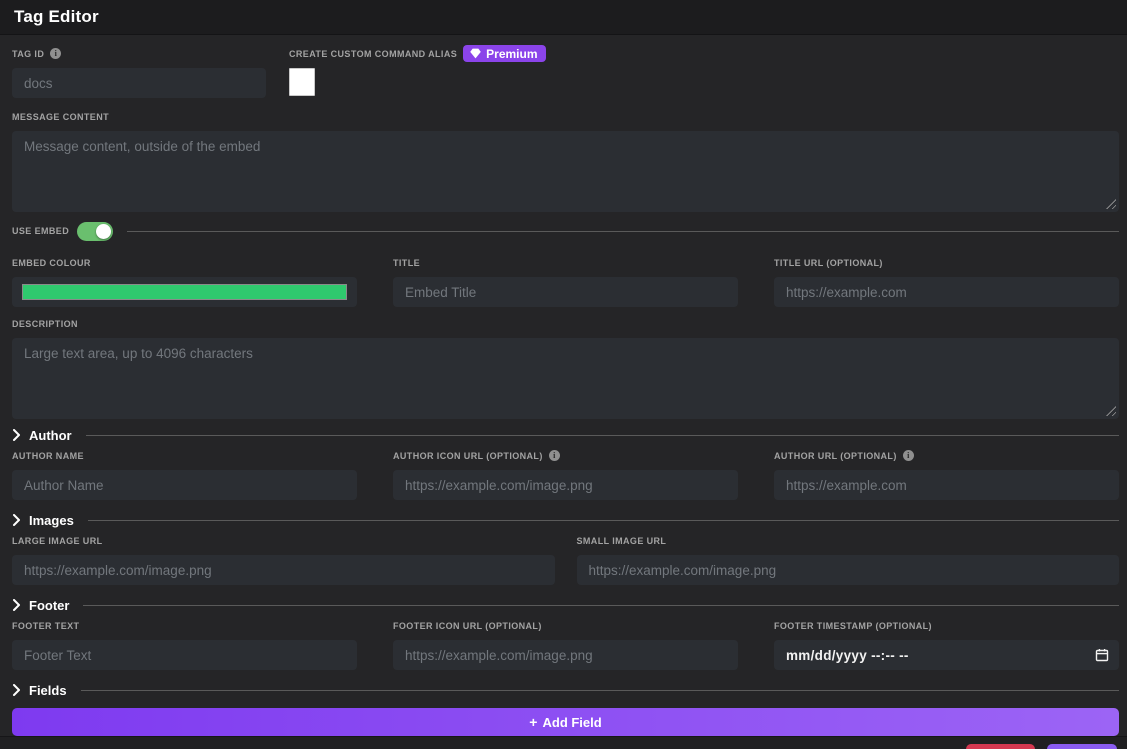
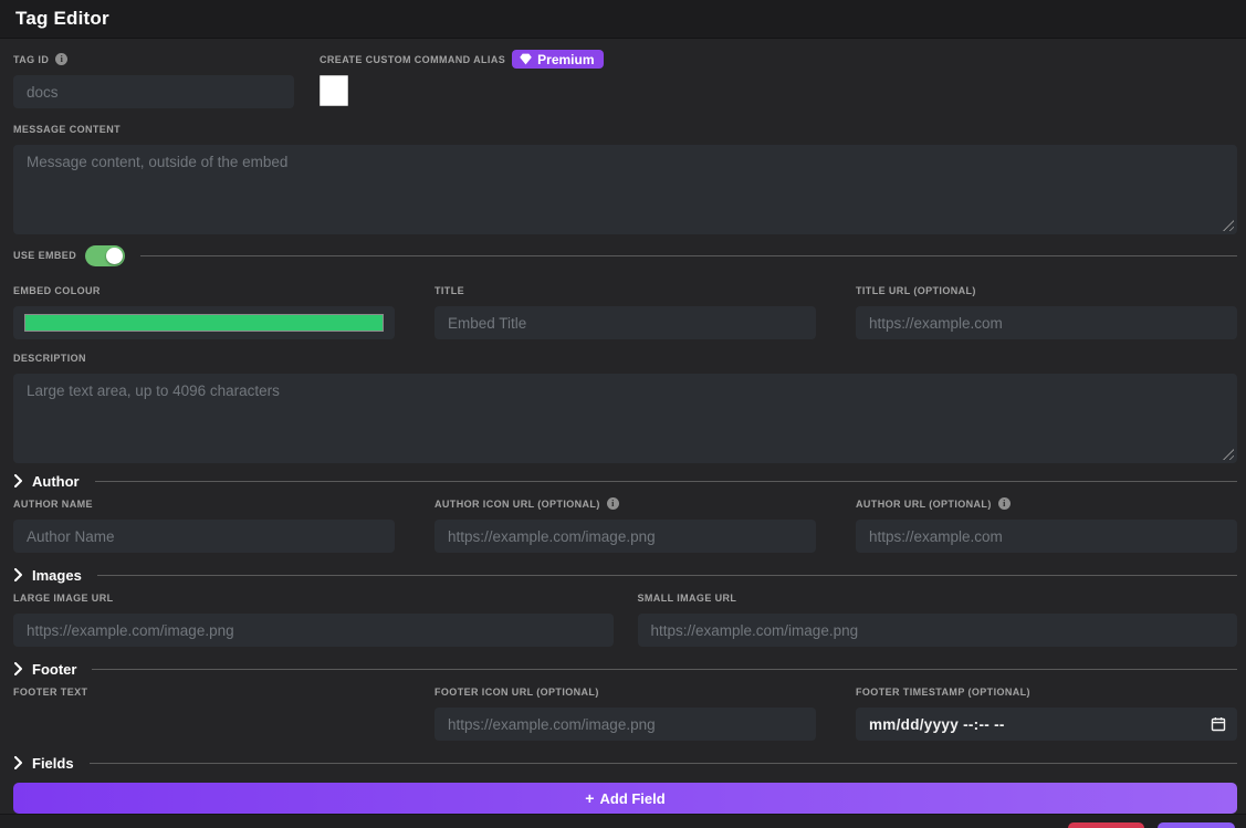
  Tag Editor
  TAG ID
  i
  docs
  CREATE CUSTOM COMMAND ALIAS
  Premium
  MESSAGE CONTENT
  Message content, outside of the embed
  USE EMBED
  EMBED COLOUR
  TITLE
  Embed Title
  TITLE URL (OPTIONAL)
  https://example.com
  DESCRIPTION
  Large text area, up to 4096 characters
  Author
  AUTHOR NAME
  Author Name
  AUTHOR ICON URL (OPTIONAL)
  i
  https://example.com/image.png
  AUTHOR URL (OPTIONAL)
  i
  https://example.com
  Images
  LARGE IMAGE URL
  https://example.com/image.png
  SMALL IMAGE URL
  https://example.com/image.png
  Footer
  FOOTER TEXT
- Footer Text
  FOOTER ICON URL (OPTIONAL)
  https://example.com/image.png
  FOOTER TIMESTAMP (OPTIONAL)
  mm/dd/yyyy --:-- --
  Fields
  +
  Add Field
